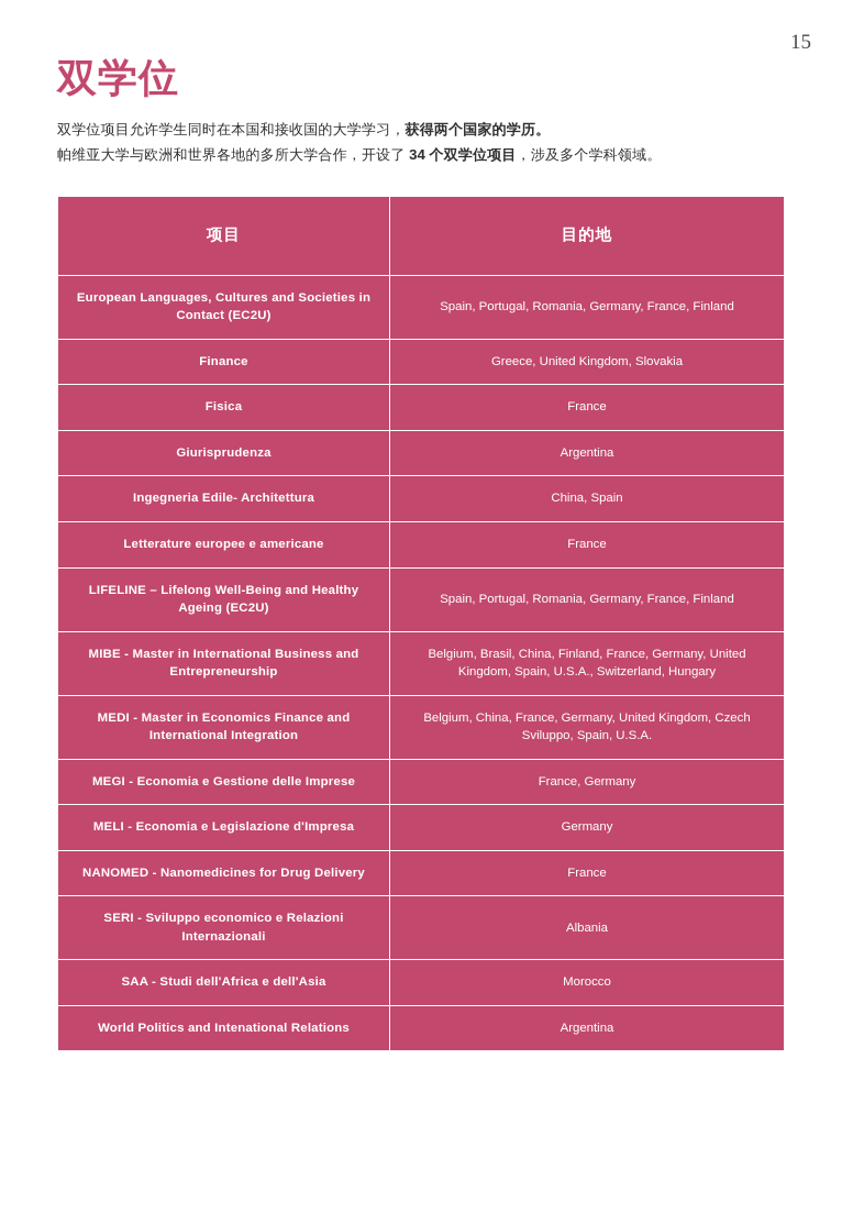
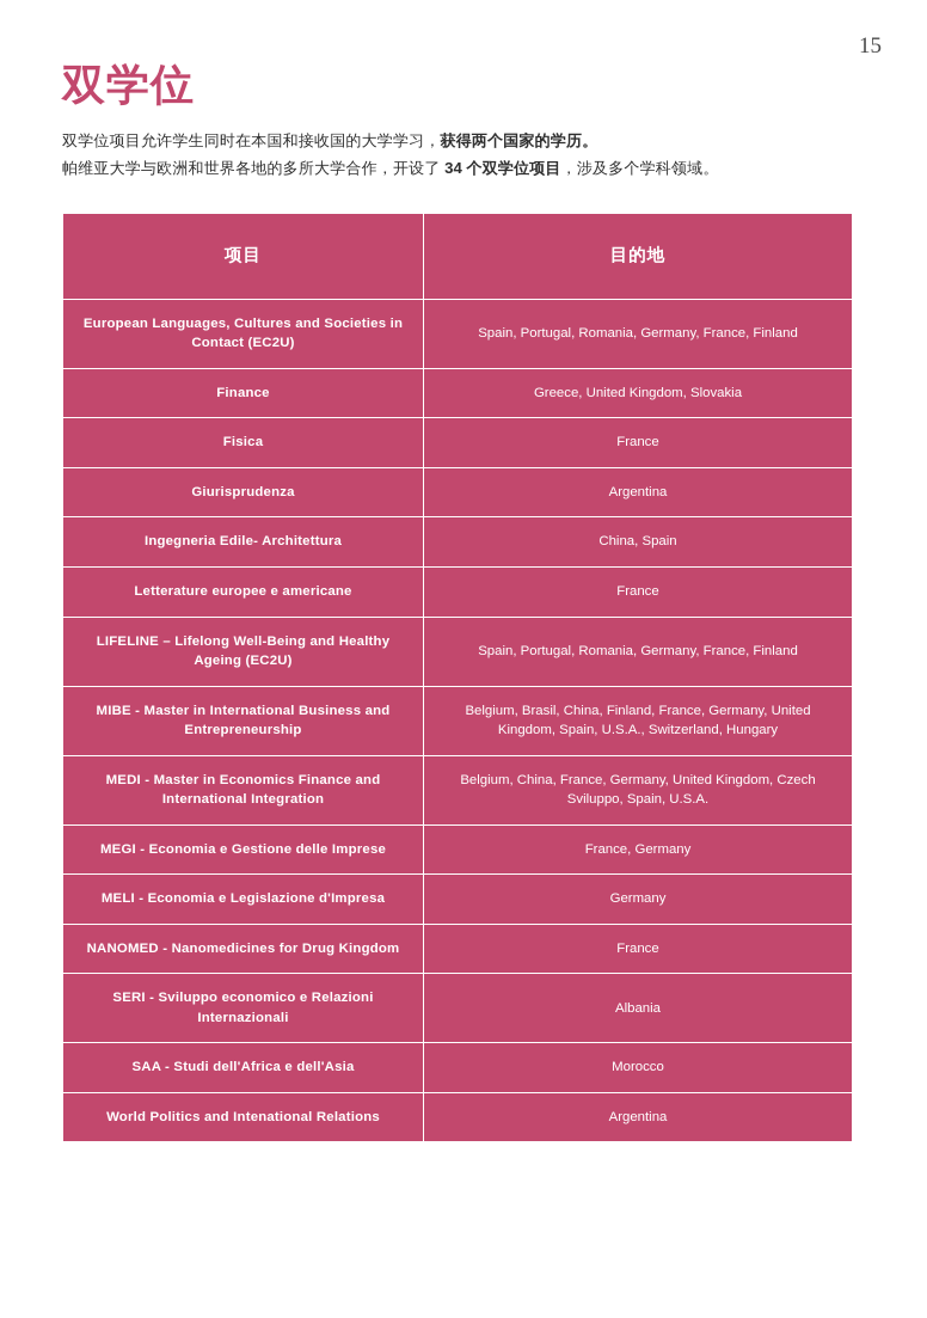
  15
  双学位
  双学位项目允许学生同时在本国和接收国的大学学习，获得两个国家的学历。
  帕维亚大学与欧洲和世界各地的多所大学合作，开设了 34 个双学位项目，涉及多个学科领域。
  项目	目的地
  European Languages, Cultures and Societies in Contact (EC2U)	Spain, Portugal, Romania, Germany, France, Finland
  Finance	Greece, United Kingdom, Slovakia
  Fisica	France
  Giurisprudenza	Argentina
  Ingegneria Edile- Architettura	China, Spain
  Letterature europee e americane	France
  LIFELINE – Lifelong Well-Being and Healthy Ageing (EC2U)	Spain, Portugal, Romania, Germany, France, Finland
  MIBE - Master in International Business and Entrepreneurship	Belgium, Brasil, China, Finland, France, Germany, United Kingdom, Spain, U.S.A., Switzerland, Hungary
  MEDI - Master in Economics Finance and International Integration	Belgium, China, France, Germany, United Kingdom, Czech Sviluppo, Spain, U.S.A.
  MEGI - Economia e Gestione delle Imprese	France, Germany
  MELI - Economia e Legislazione d'Impresa	Germany
- NANOMED - Nanomedicines for Drug Delivery	France
+ NANOMED - Nanomedicines for Drug Kingdom	France
  SERI - Sviluppo economico e Relazioni Internazionali	Albania
  SAA - Studi dell'Africa e dell'Asia	Morocco
  World Politics and Intenational Relations	Argentina
